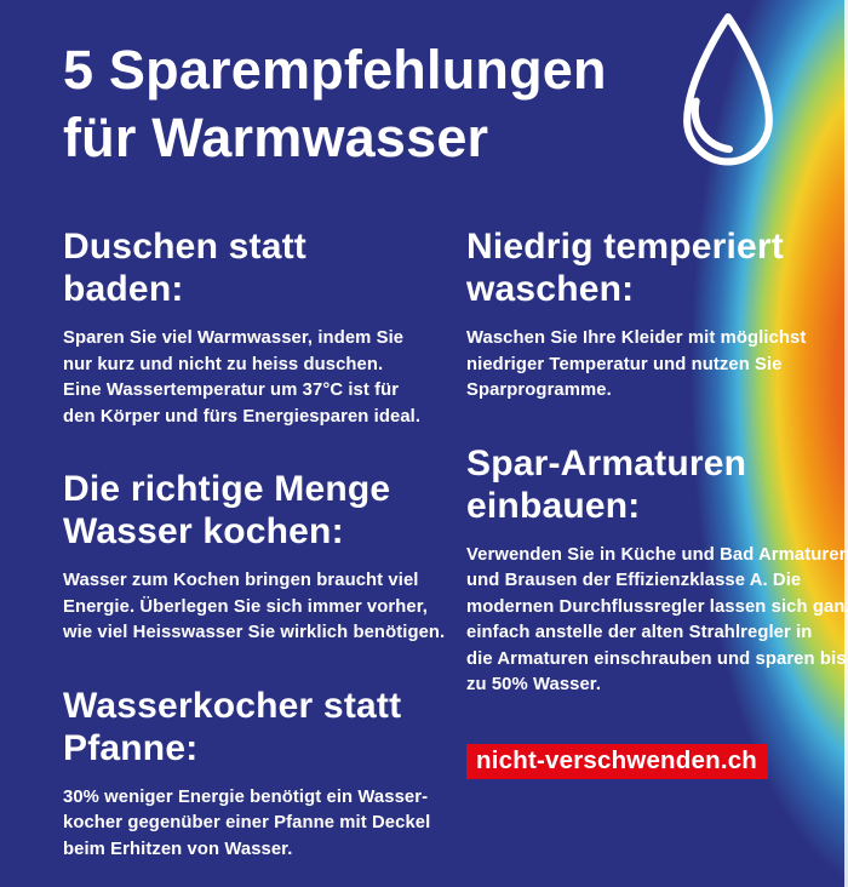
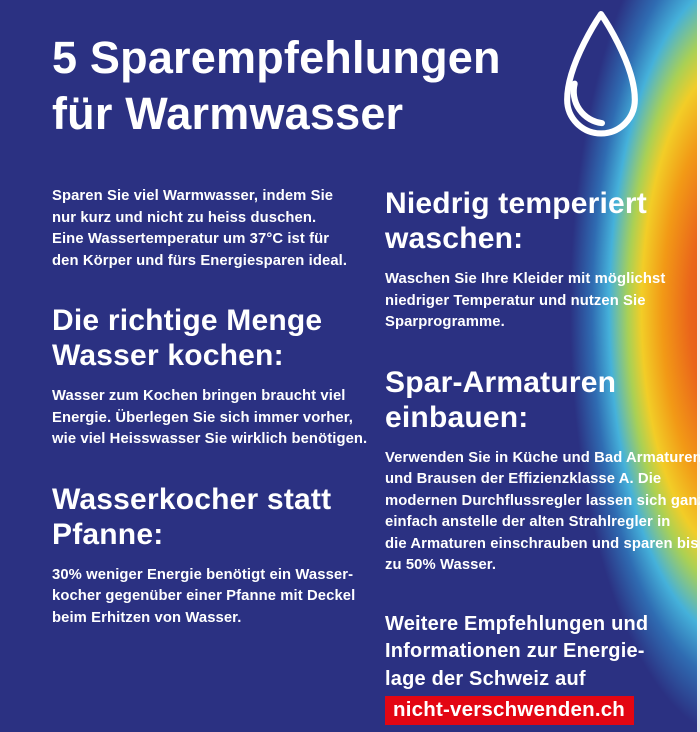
  5 Sparempfehlungen
  für Warmwasser
- Duschen statt
- baden:
  Sparen Sie viel Warmwasser, indem Sie
  nur kurz und nicht zu heiss duschen.
  Eine Wassertemperatur um 37°C ist für
  den Körper und fürs Energiesparen ideal.
  Die richtige Menge
  Wasser kochen:
  Wasser zum Kochen bringen braucht viel
  Energie. Überlegen Sie sich immer vorher,
  wie viel Heisswasser Sie wirklich benötigen.
  Wasserkocher statt
  Pfanne:
  30% weniger Energie benötigt ein Wasser-
  kocher gegenüber einer Pfanne mit Deckel
  beim Erhitzen von Wasser.
  Niedrig temperiert
  waschen:
  Waschen Sie Ihre Kleider mit möglichst
  niedriger Temperatur und nutzen Sie
  Sparprogramme.
  Spar-Armaturen
  einbauen:
  Verwenden Sie in Küche und Bad Armature
  und Brausen der Effizienzklasse A. Die
  modernen Durchflussregler lassen sich gan
  einfach anstelle der alten Strahlregler in
  die Armaturen einschrauben und sparen bis
  zu 50% Wasser.
+ Weitere Empfehlungen und
+ Informationen zur Energie-
+ lage der Schweiz auf
  nicht-verschwenden.ch
